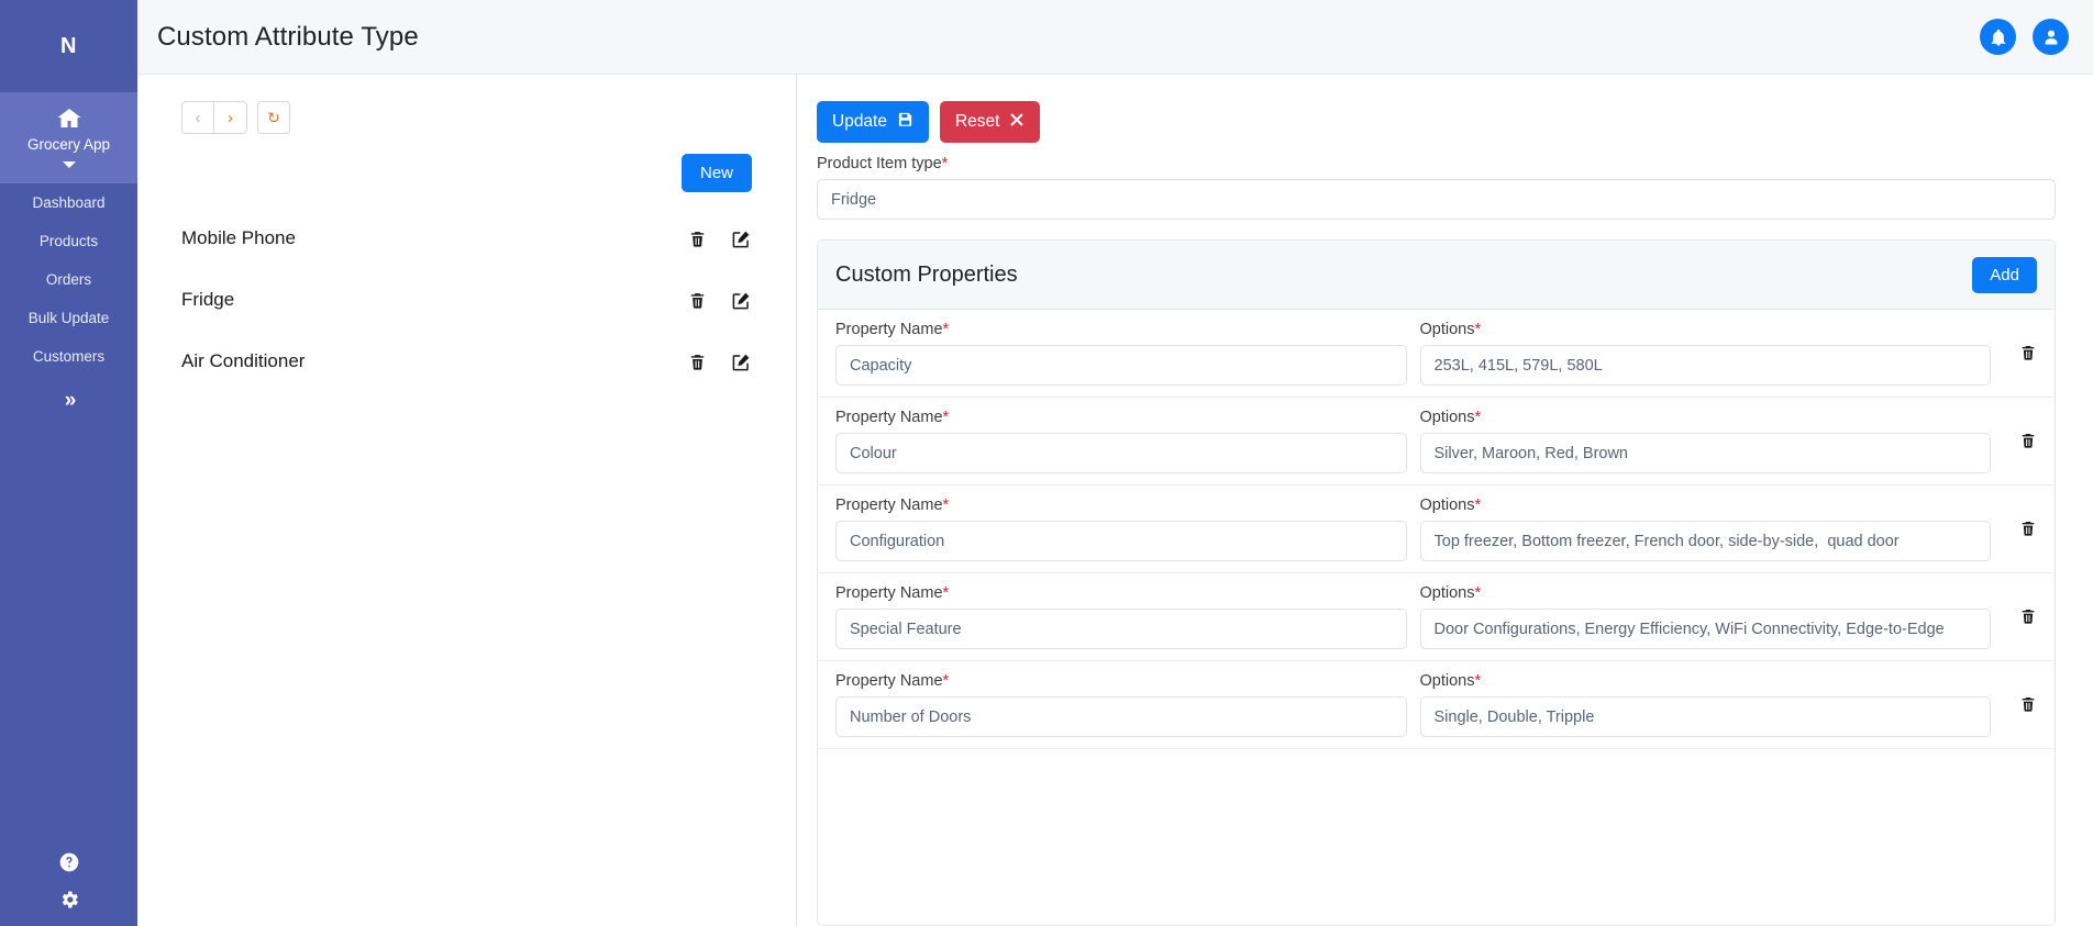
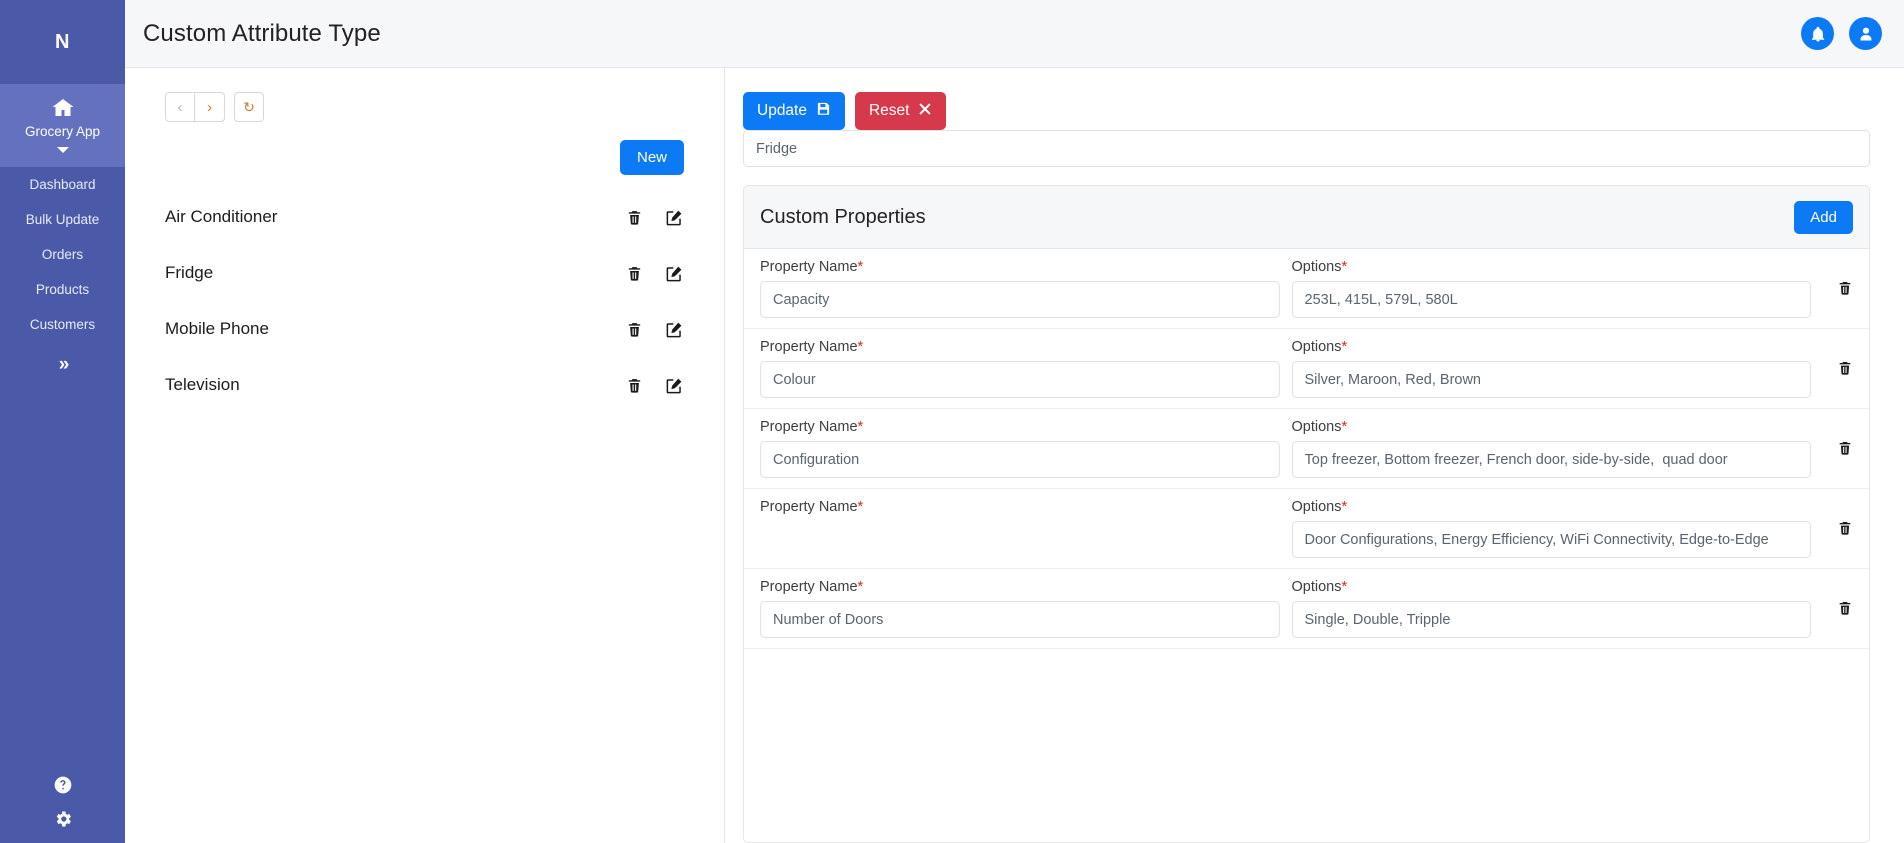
  N
  Grocery App
  Dashboard
- Products
+ Bulk Update
  Orders
- Bulk Update
+ Products
  Customers
  »
  Custom Attribute Type
  ‹
  ›
  ↻
  New
- Mobile Phone
+ Air Conditioner
  Fridge
- Air Conditioner
+ Mobile Phone
+ Television
  Update
  Reset
- Product Item type*
  Fridge
  Custom Properties
  Add
  Property Name*
  Capacity
  Options*
  253L, 415L, 579L, 580L
  Property Name*
  Colour
  Options*
  Silver, Maroon, Red, Brown
  Property Name*
  Configuration
  Options*
  Top freezer, Bottom freezer, French door, side-by-side, quad door
  Property Name*
- Special Feature
  Options*
  Door Configurations, Energy Efficiency, WiFi Connectivity, Edge-to-Edge
  Property Name*
  Number of Doors
  Options*
  Single, Double, Tripple
